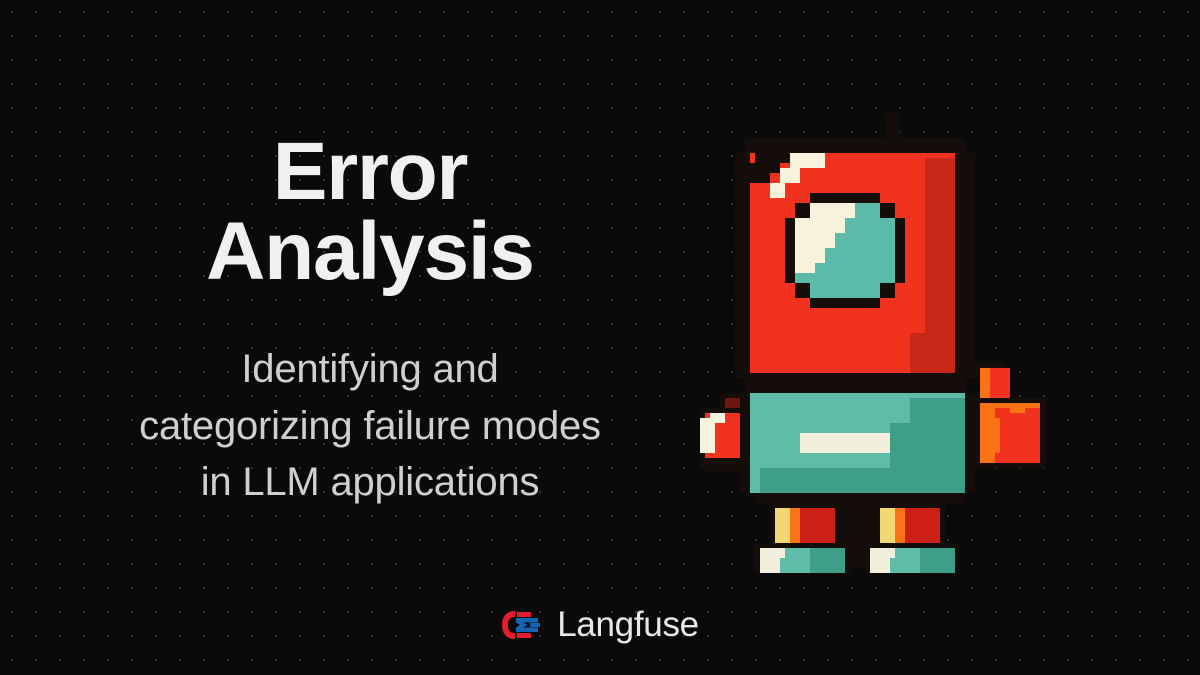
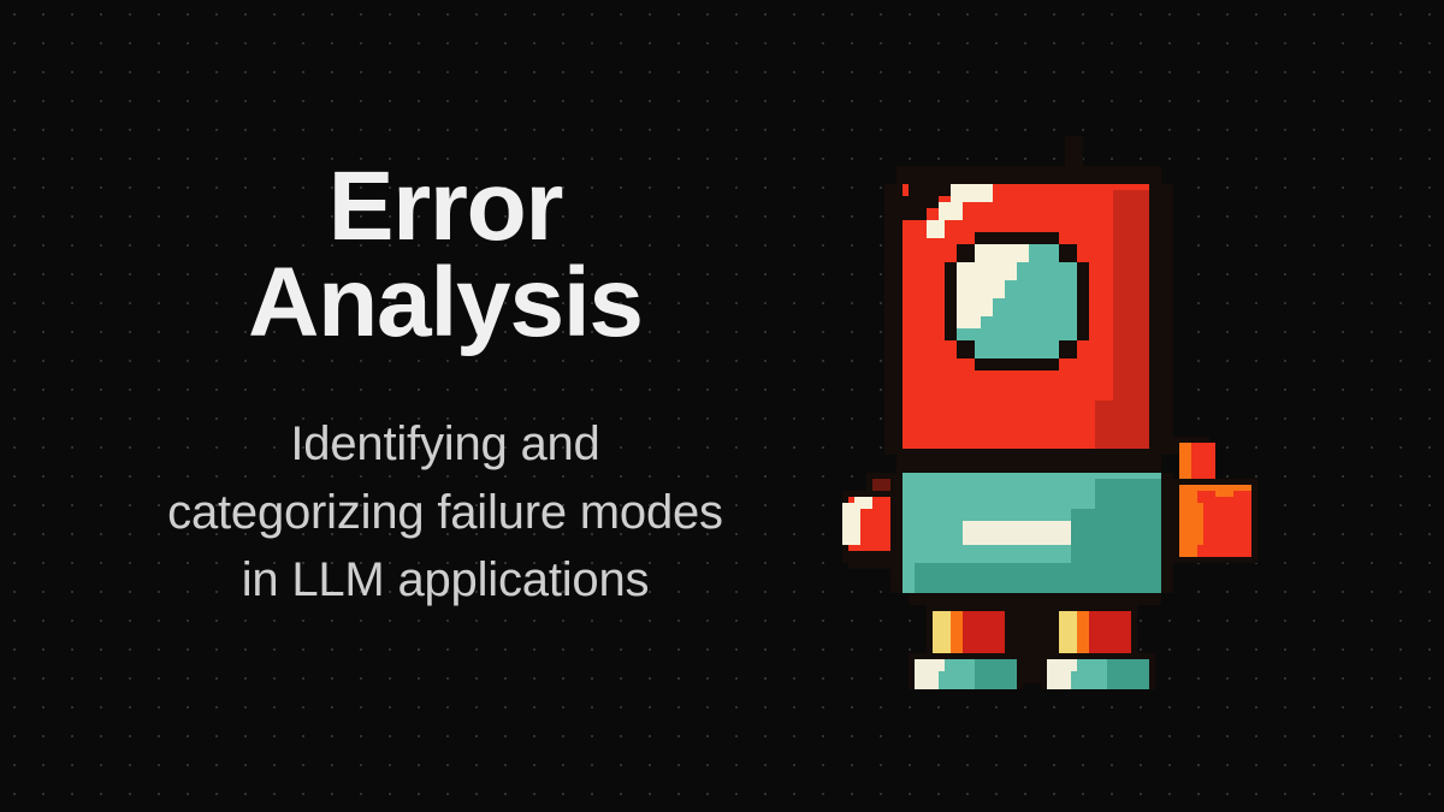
  Error
  Analysis
  Identifying and
  categorizing failure modes
  in LLM applications
- Langfuse
